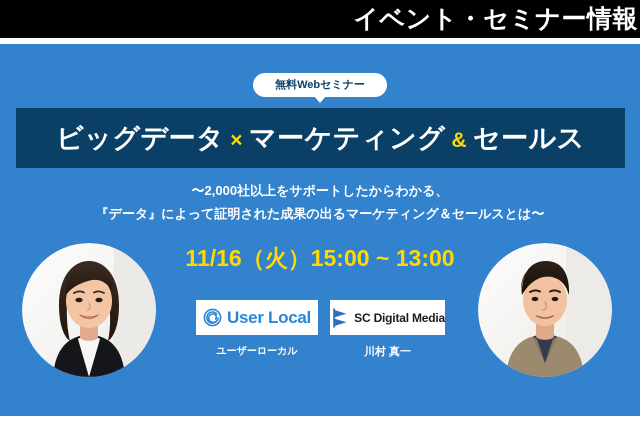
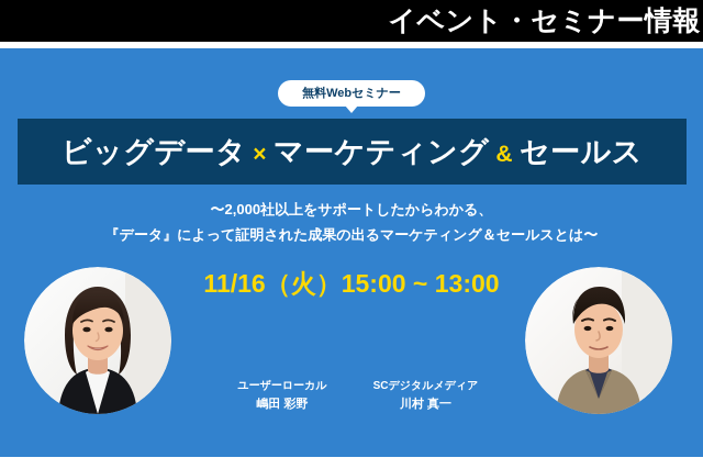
  イベント・セミナー情報
  無料Webセミナー
  ビッグデータ × マーケティング & セールス
  〜2,000社以上をサポートしたからわかる、
  『データ』によって証明された成果の出るマーケティング＆セールスとは〜
  11/16（火）15:00 ~ 13:00
- User Local
- SC Digital Media
  ユーザーローカル
+ 嶋田 彩野
+ SCデジタルメディア
  川村 真一
